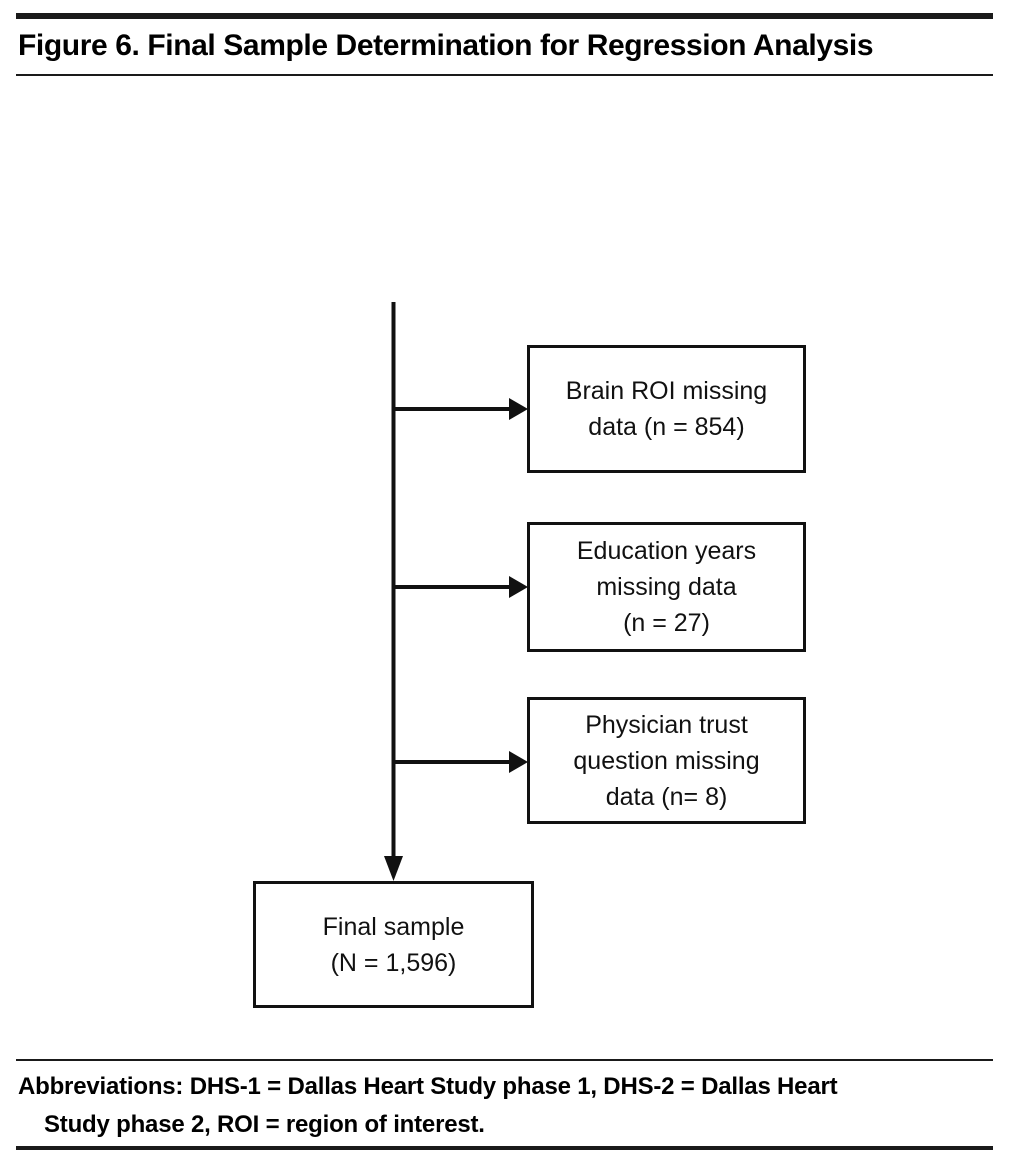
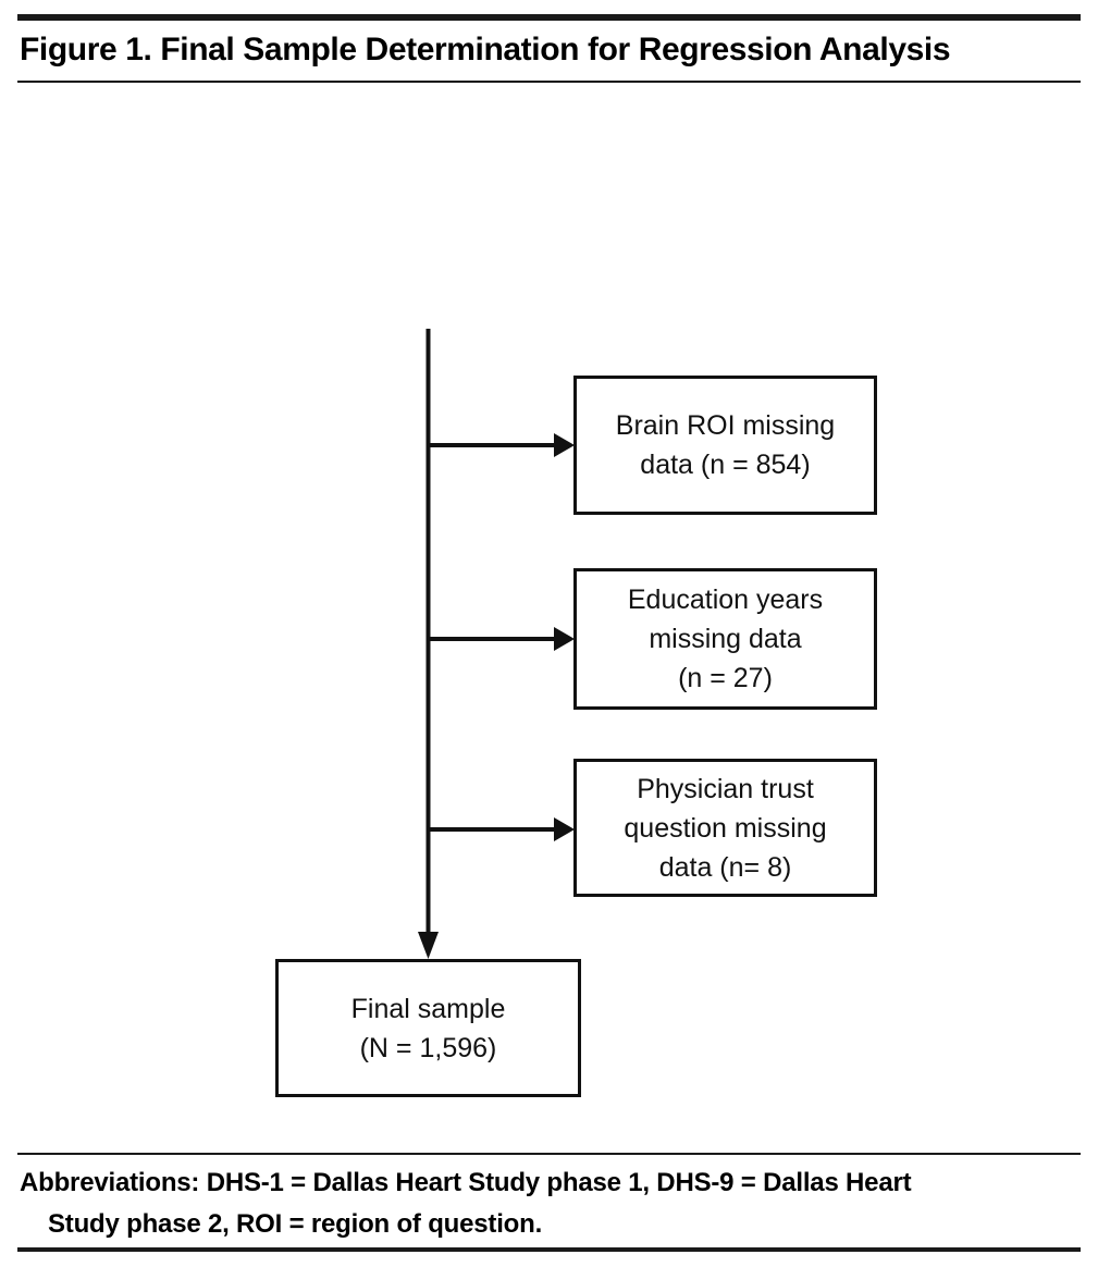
- Figure 6. Final Sample Determination for Regression Analysis
+ Figure 1. Final Sample Determination for Regression Analysis
  Brain ROI missing
  data (n = 854)
  Education years
  missing data
  (n = 27)
  Physician trust
  question missing
  data (n= 8)
  Final sample
  (N = 1,596)
- Abbreviations: DHS-1 = Dallas Heart Study phase 1, DHS-2 = Dallas Heart
+ Abbreviations: DHS-1 = Dallas Heart Study phase 1, DHS-9 = Dallas Heart
- Study phase 2, ROI = region of interest.
+ Study phase 2, ROI = region of question.
